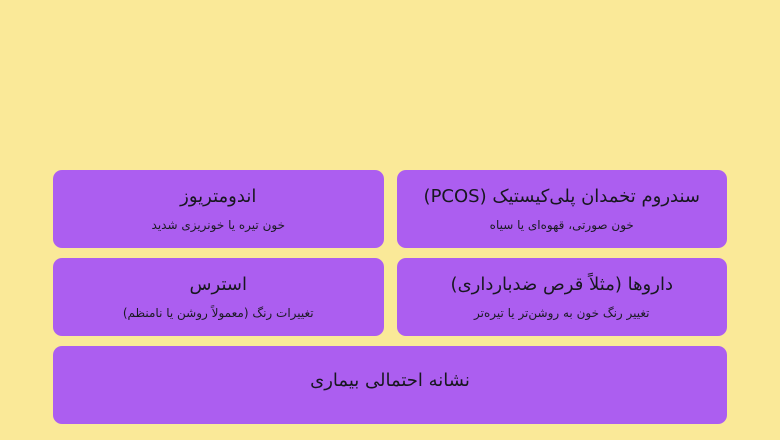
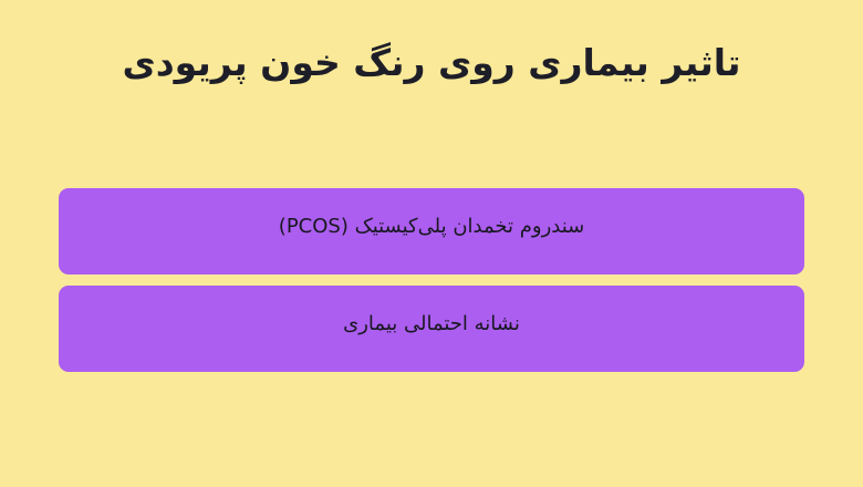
+ تاثیر بیماری روی رنگ خون پریودی
  سندروم تخمدان پلی‌کیستیک (PCOS)
- خون صورتی، قهوه‌ای یا سیاه
- اندومتریوز
- خون تیره یا خونریزی شدید
- داروها (مثلاً قرص ضدبارداری)
- تغییر رنگ خون به روشن‌تر یا تیره‌تر
- استرس
- تغییرات رنگ (معمولاً روشن یا نامنظم)
  نشانه احتمالی بیماری
